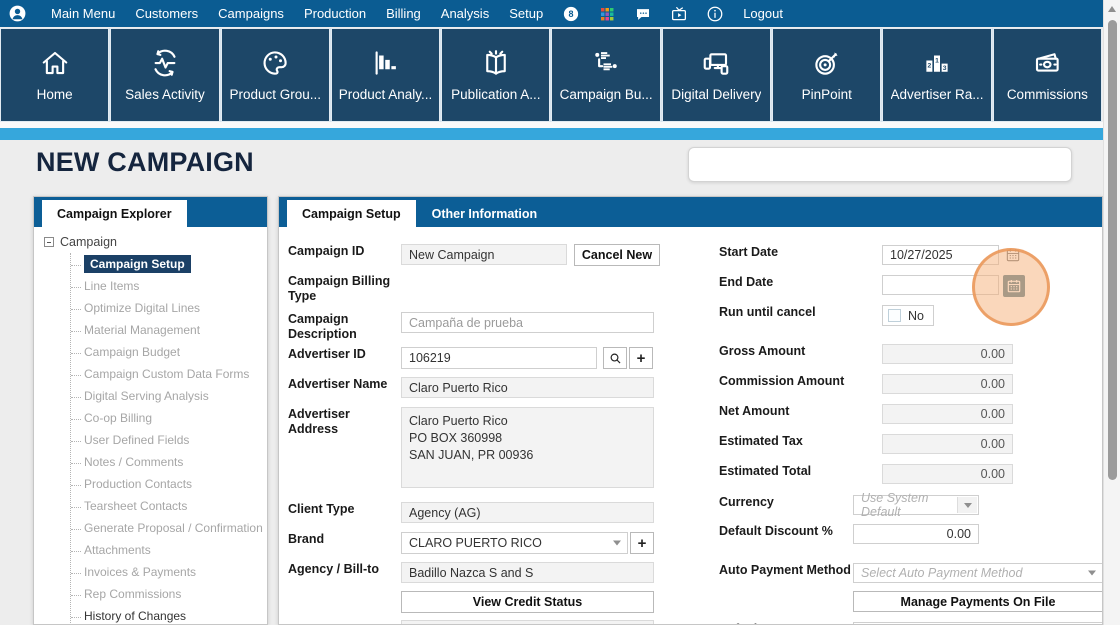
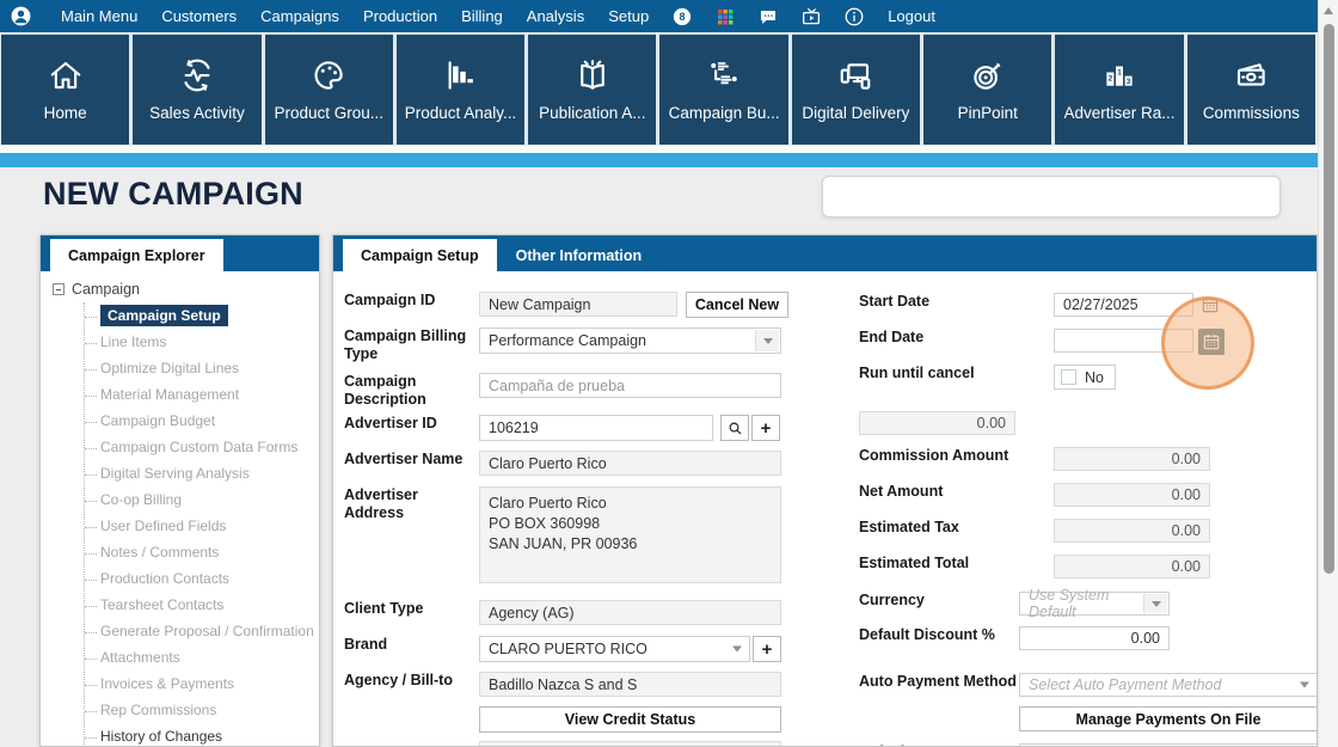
  Main Menu
  Customers
  Campaigns
  Production
  Billing
  Analysis
  Setup
  8
  Logout
  Home
  Sales Activity
  Product Grou...
  Product Analy...
  Publication A...
  Campaign Bu...
  Digital Delivery
  PinPoint
  Advertiser Ra...
  Commissions
  NEW CAMPAIGN
  Campaign Explorer
  Campaign
  Campaign Setup
  Line Items
  Optimize Digital Lines
  Material Management
  Campaign Budget
  Campaign Custom Data Forms
  Digital Serving Analysis
  Co-op Billing
  User Defined Fields
  Notes / Comments
  Production Contacts
  Tearsheet Contacts
  Generate Proposal / Confirmation
  Attachments
  Invoices & Payments
  Rep Commissions
  History of Changes
  Campaign Setup
  Other Information
  Campaign ID
  New Campaign
  Cancel New
  Campaign Billing Type
+ Performance Campaign
  Campaign Description
  Campaña de prueba
  Advertiser ID
  106219
  +
  Advertiser Name
  Claro Puerto Rico
  Advertiser Address
  Claro Puerto Rico
  PO BOX 360998
  SAN JUAN, PR 00936
  Client Type
  Agency (AG)
  Brand
  CLARO PUERTO RICO
  +
  Agency / Bill-to
  Badillo Nazca S and S
  View Credit Status
  Start Date
- 10/27/2025
+ 02/27/2025
  End Date
  Run until cancel
  No
- Gross Amount
  0.00
  Commission Amount
  0.00
  Net Amount
  0.00
  Estimated Tax
  0.00
  Estimated Total
  0.00
  Currency
  Use System Default
  Default Discount %
  0.00
  Auto Payment Method
  Select Auto Payment Method
  Manage Payments On File
